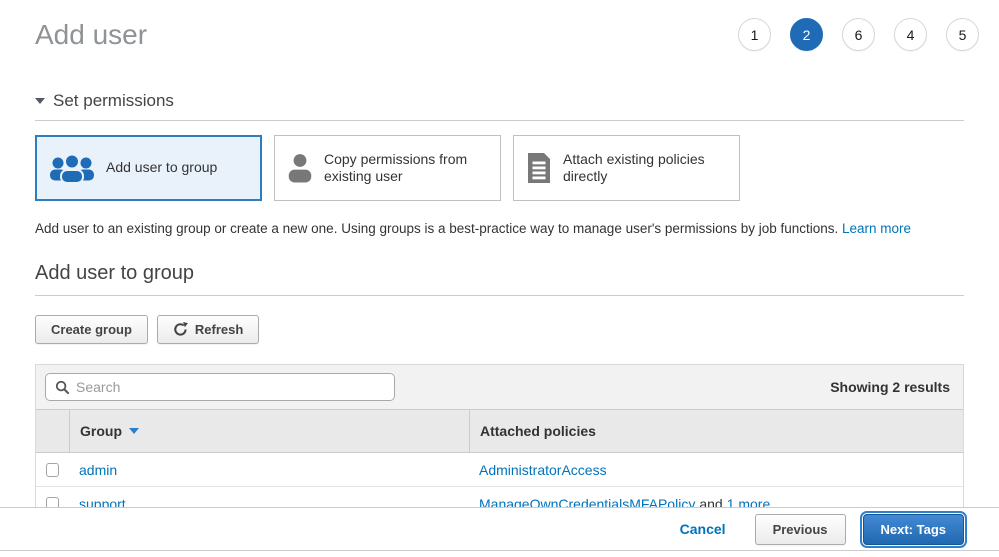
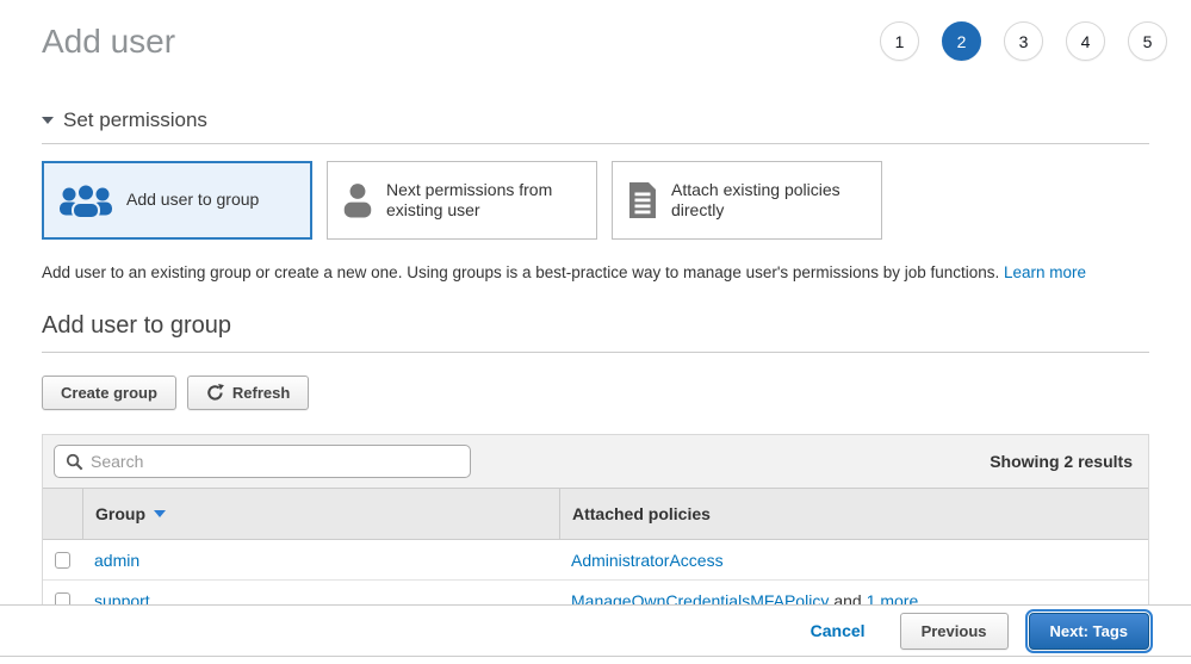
  Add user
  1
  2
- 6
+ 3
  4
  5
  Set permissions
  Add user to group
- Copy permissions from existing user
+ Next permissions from existing user
  Attach existing policies directly
  Add user to an existing group or create a new one. Using groups is a best-practice way to manage user's permissions by job functions. Learn more
  Add user to group
  Create group
  Refresh
  Search
  Showing 2 results
  Group
  Attached policies
  admin
  AdministratorAccess
  support
  ManageOwnCredentialsMFAPolicy
  and
  1 more
  Cancel
  Previous
  Next: Tags
